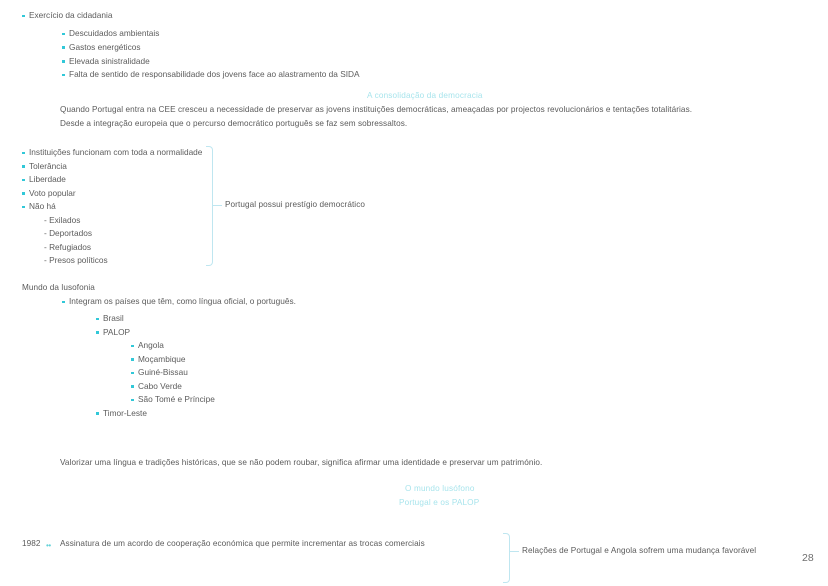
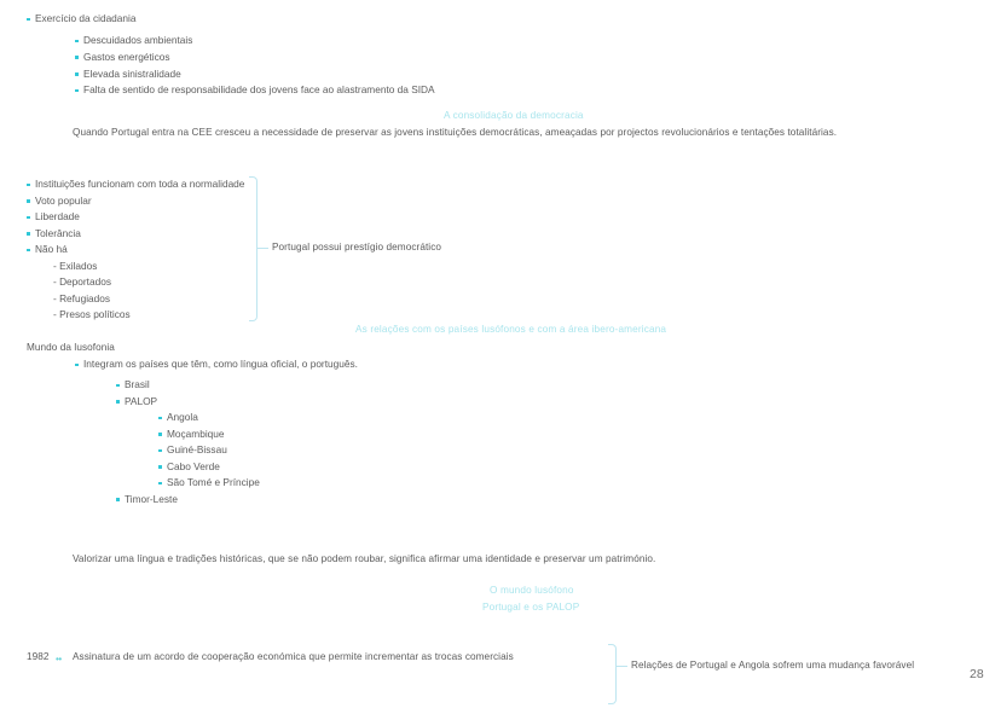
  Exercício da cidadania
  Descuidados ambientais
  Gastos energéticos
  Elevada sinistralidade
  Falta de sentido de responsabilidade dos jovens face ao alastramento da SIDA
  A consolidação da democracia
  Quando Portugal entra na CEE cresceu a necessidade de preservar as jovens instituições democráticas, ameaçadas por projectos revolucionários e tentações totalitárias.
- Desde a integração europeia que o percurso democrático português se faz sem sobressaltos.
  Instituições funcionam com toda a normalidade
- Tolerância
+ Voto popular
  Liberdade
- Voto popular
+ Tolerância
  Não há
  - Exilados
  - Deportados
  - Refugiados
  - Presos políticos
  Portugal possui prestígio democrático
+ As relações com os países lusófonos e com a área ibero-americana
  Mundo da lusofonia
  Integram os países que têm, como língua oficial, o português.
  Brasil
  PALOP
  Angola
  Moçambique
  Guiné-Bissau
  Cabo Verde
  São Tomé e Príncipe
  Timor-Leste
  Valorizar uma língua e tradições históricas, que se não podem roubar, significa afirmar uma identidade e preservar um património.
  O mundo lusófono
  Portugal e os PALOP
  1982
  ••
  Assinatura de um acordo de cooperação económica que permite incrementar as trocas comerciais
  Relações de Portugal e Angola sofrem uma mudança favorável
  28
